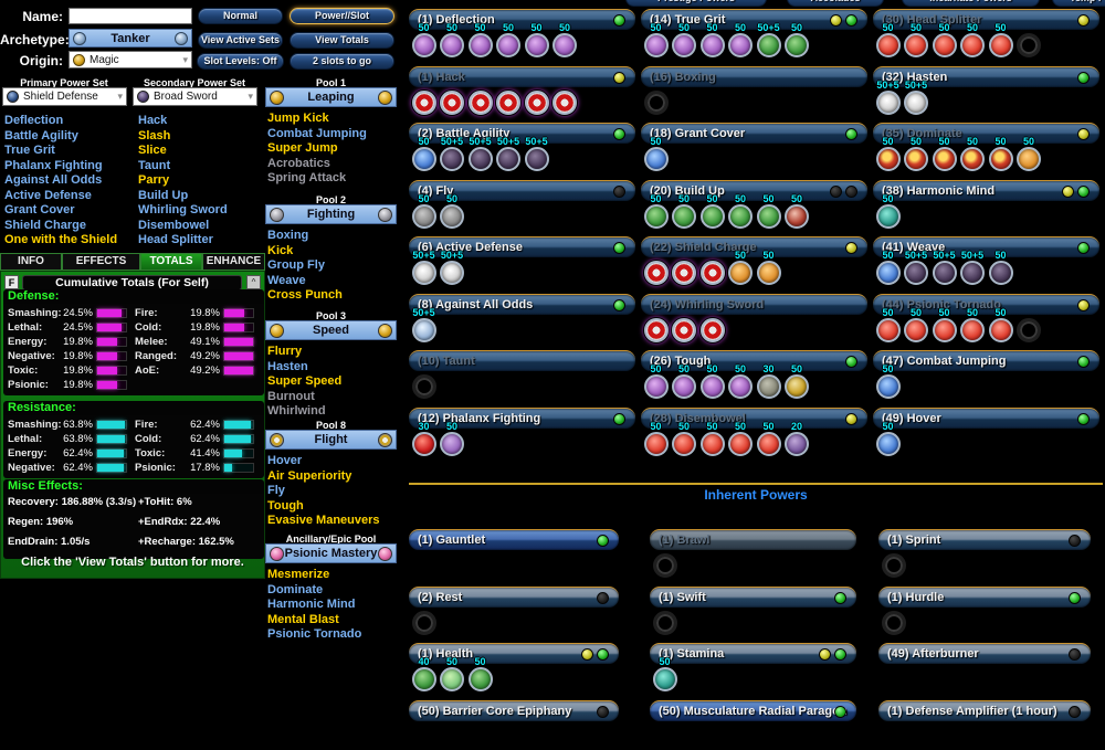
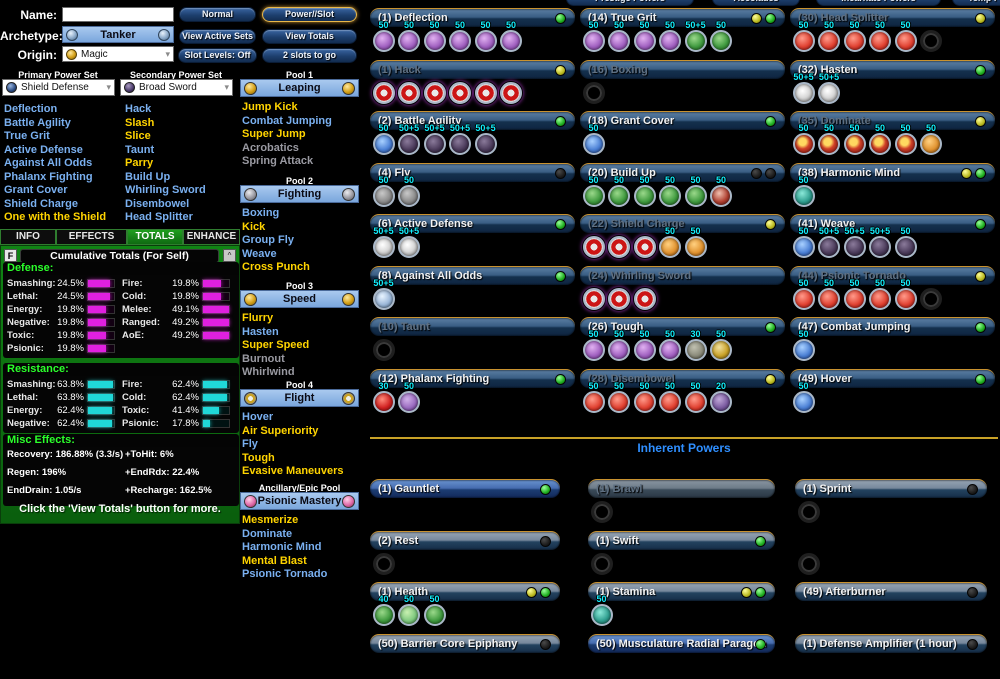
  Name:
  Archetype:
  Tanker
  Origin:
  Magic
  ▾
  Normal
  Power//Slot
  View Active Sets
  View Totals
  Slot Levels: Off
  2 slots to go
  Primary Power Set
  Secondary Power Set
  Shield Defense
  ▾
  Broad Sword
  ▾
  Deflection
  Battle Agility
  True Grit
- Phalanx Fighting
+ Active Defense
  Against All Odds
- Active Defense
+ Phalanx Fighting
  Grant Cover
  Shield Charge
  One with the Shield
  Hack
  Slash
  Slice
  Taunt
  Parry
  Build Up
  Whirling Sword
  Disembowel
  Head Splitter
  Pool 1
  Leaping
  Jump Kick
  Combat Jumping
  Super Jump
  Acrobatics
  Spring Attack
  Pool 2
  Fighting
  Boxing
  Kick
  Group Fly
  Weave
  Cross Punch
  Pool 3
  Speed
  Flurry
  Hasten
  Super Speed
  Burnout
  Whirlwind
- Pool 8
+ Pool 4
  Flight
  Hover
  Air Superiority
  Fly
  Tough
  Evasive Maneuvers
  Ancillary/Epic Pool
  Psionic Mastery
  Mesmerize
  Dominate
  Harmonic Mind
  Mental Blast
  Psionic Tornado
  INFO
  EFFECTS
  TOTALS
  ENHANCE
  F
  Cumulative Totals (For Self)
  ^
  Defense:
  Smashing:
  24.5%
  Lethal:
  24.5%
  Energy:
  19.8%
  Negative:
  19.8%
  Toxic:
  19.8%
  Psionic:
  19.8%
  Fire:
  19.8%
  Cold:
  19.8%
  Melee:
  49.1%
  Ranged:
  49.2%
  AoE:
  49.2%
  Resistance:
  Smashing:
  63.8%
  Lethal:
  63.8%
  Energy:
  62.4%
  Negative:
  62.4%
  Fire:
  62.4%
  Cold:
  62.4%
  Toxic:
  41.4%
  Psionic:
  17.8%
  Misc Effects:
  Recovery: 186.88% (3.3/s)
  Regen: 196%
  EndDrain: 1.05/s
  +ToHit: 6%
  +EndRdx: 22.4%
  +Recharge: 162.5%
  Click the 'View Totals' button for more.
  Inherent Powers
  (1) Deflection
  50
  50
  50
  50
  50
  50
  (1) Hack
  (2) Battle Agility
  50
  50+5
  50+5
  50+5
  50+5
  (4) Fly
  50
  50
  (6) Active Defense
  50+5
  50+5
  (8) Against All Odds
  50+5
  (10) Taunt
  (12) Phalanx Fighting
  30
  50
  (14) True Grit
  50
  50
  50
  50
  50+5
  50
  (16) Boxing
  (18) Grant Cover
  50
  (20) Build Up
  50
  50
  50
  50
  50
  50
  (22) Shield Charge
  50
  50
  (24) Whirling Sword
  (26) Tough
  50
  50
  50
  50
  30
  50
  (28) Disembowel
  50
  50
  50
  50
  50
  20
  (30) Head Splitter
  50
  50
  50
  50
  50
  (32) Hasten
  50+5
  50+5
  (35) Dominate
  50
  50
  50
  50
  50
  50
  (38) Harmonic Mind
  50
  (41) Weave
  50
  50+5
  50+5
  50+5
  50
  (44) Psionic Tornado
  50
  50
  50
  50
  50
  (47) Combat Jumping
  50
  (49) Hover
  50
  (1) Gauntlet
  (1) Brawl
  (1) Sprint
  (2) Rest
  (1) Swift
- (1) Hurdle
  (1) Health
  40
  50
  50
  (1) Stamina
  50
  (49) Afterburner
  (50) Barrier Core Epiphany
  (50) Musculature Radial Parag
  (1) Defense Amplifier (1 hour)
